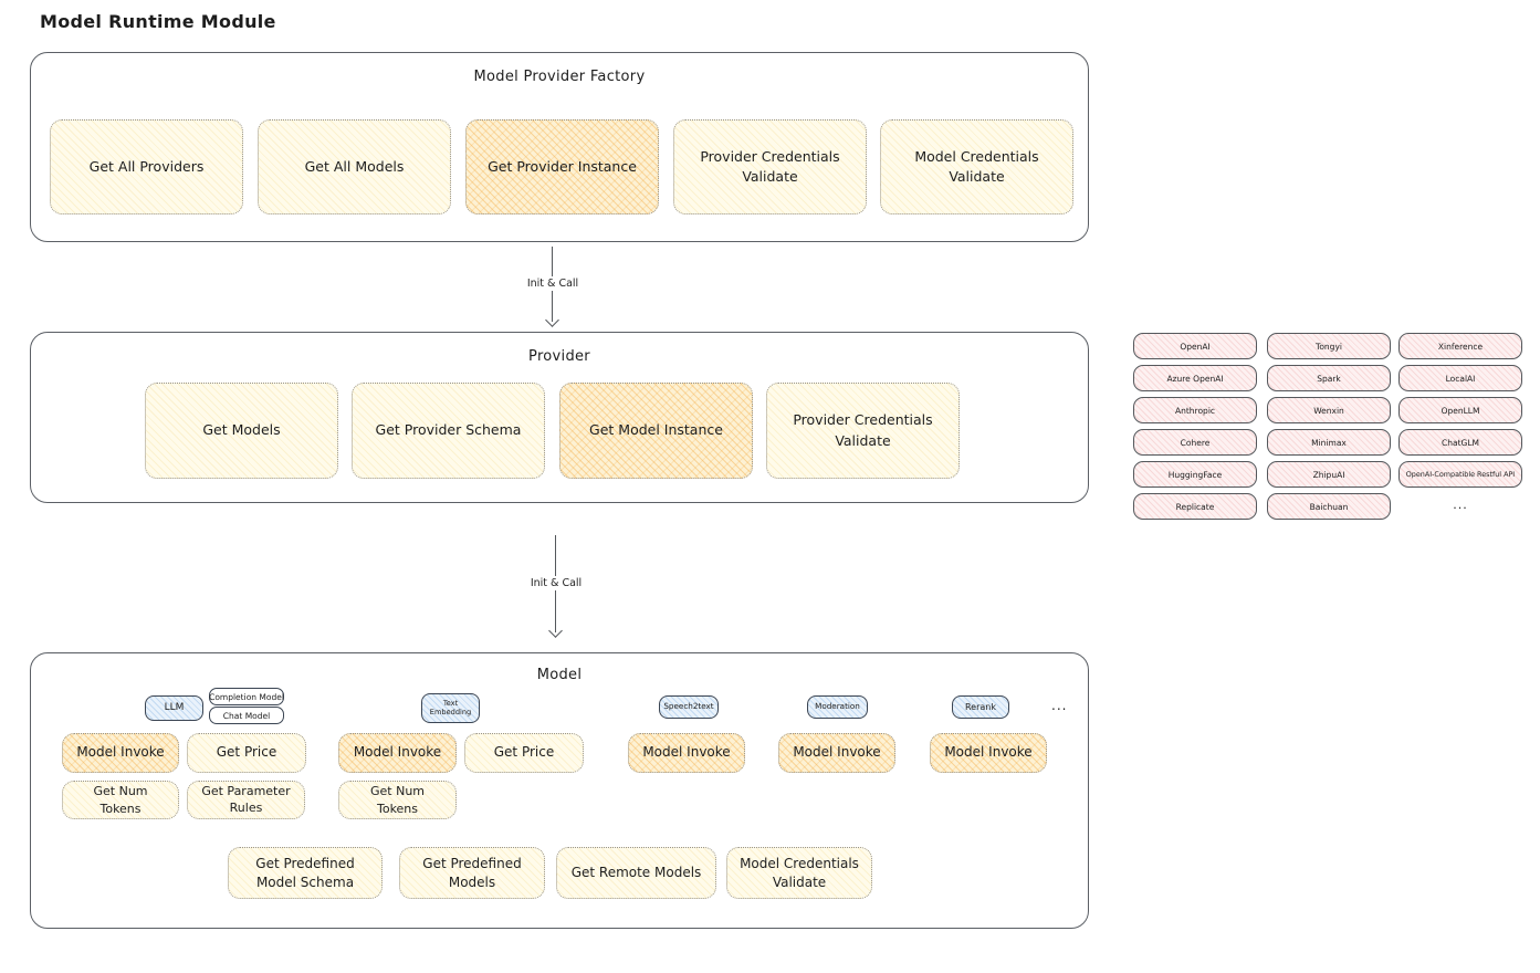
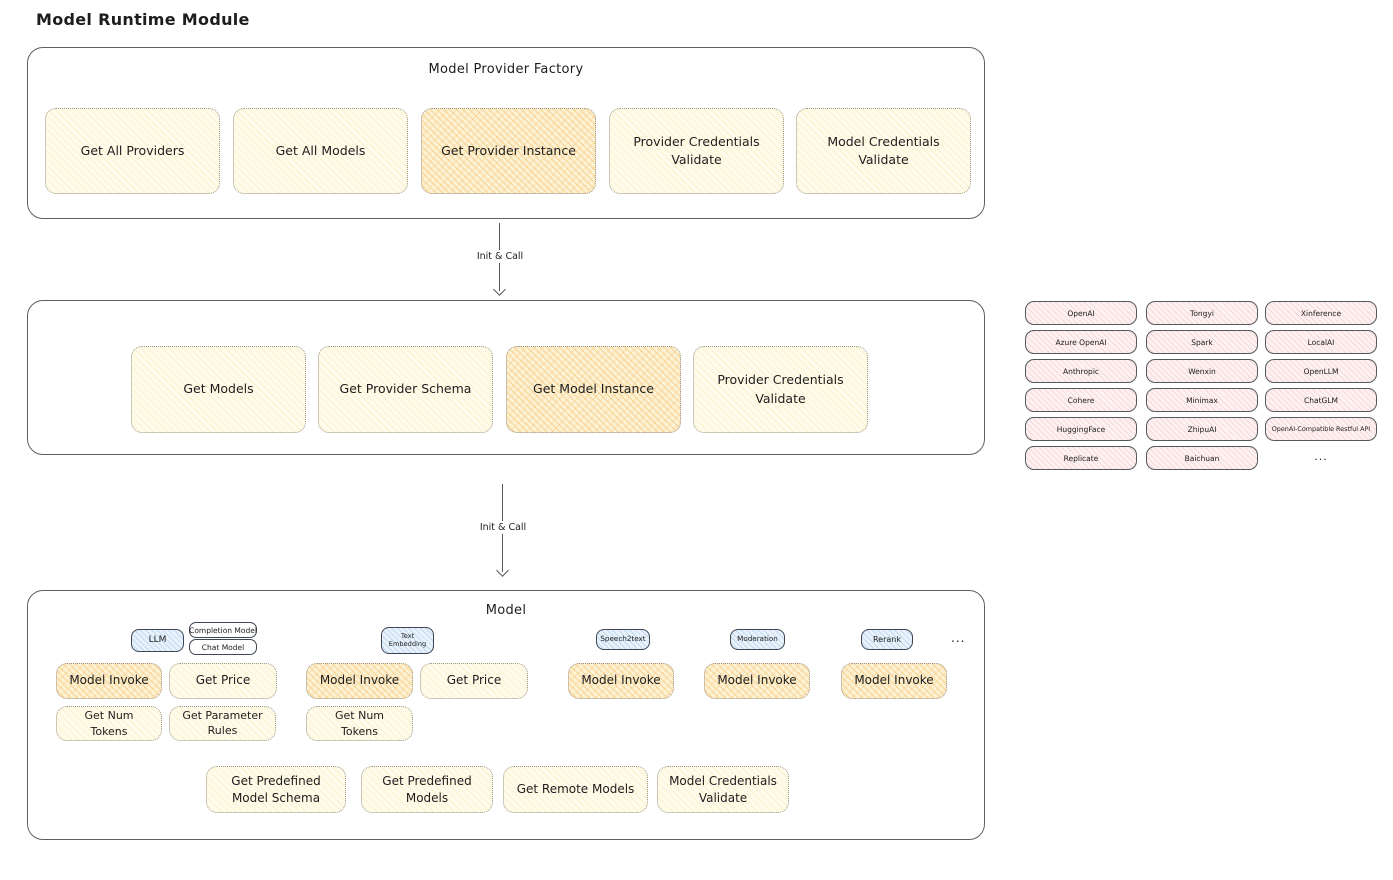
  Model Runtime Module
  Model Provider Factory
  Get All Providers
  Get All Models
  Get Provider Instance
  Provider Credentials Validate
  Model Credentials Validate
  Init & Call
- Provider
  Get Models
  Get Provider Schema
  Get Model Instance
  Provider Credentials Validate
  OpenAI
  Azure OpenAI
  Anthropic
  Cohere
  HuggingFace
  Replicate
  Tongyi
  Spark
  Wenxin
  Minimax
  ZhipuAI
  Baichuan
  Xinference
  LocalAI
  OpenLLM
  ChatGLM
  OpenAI-Compatible Restful API
  ...
  Init & Call
  Model
  LLM
  Completion Model
  Chat Model
  Text Embedding
  Speech2text
  Moderation
  Rerank
  ...
  Model Invoke
  Get Price
  Model Invoke
  Get Price
  Model Invoke
  Model Invoke
  Model Invoke
  Get Num Tokens
  Get Parameter Rules
  Get Num Tokens
  Get Predefined Model Schema
  Get Predefined Models
  Get Remote Models
  Model Credentials Validate
